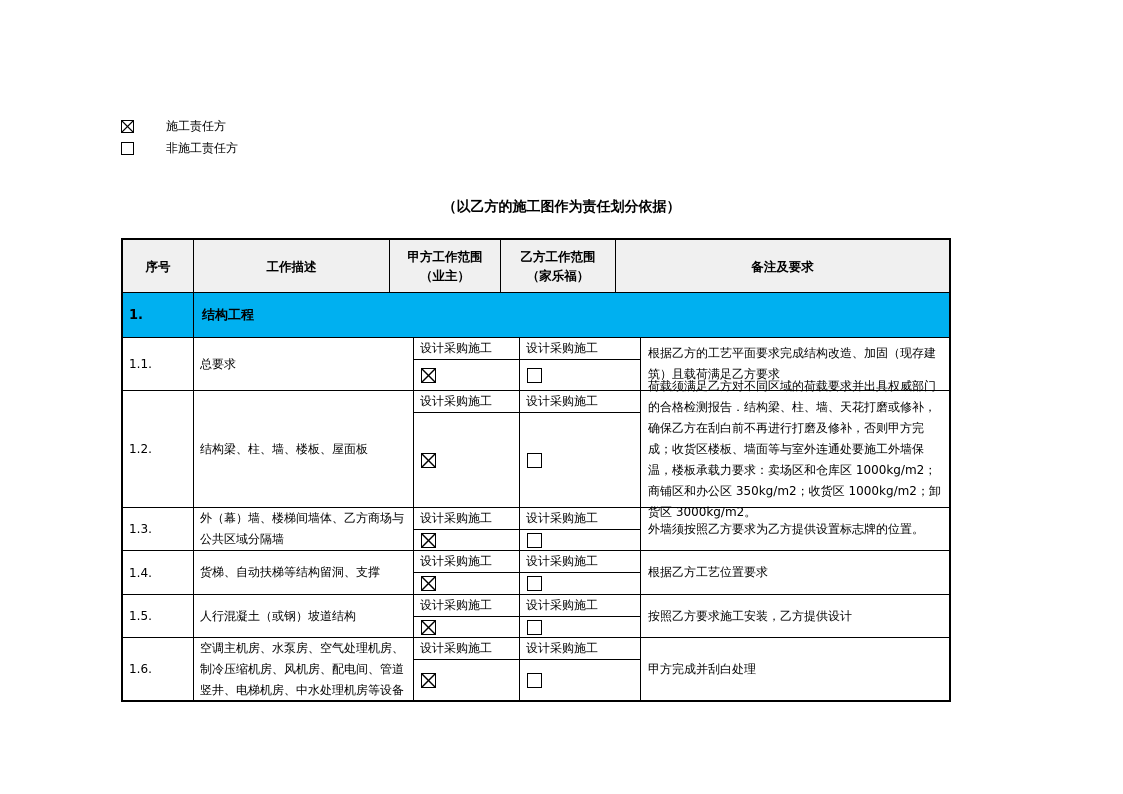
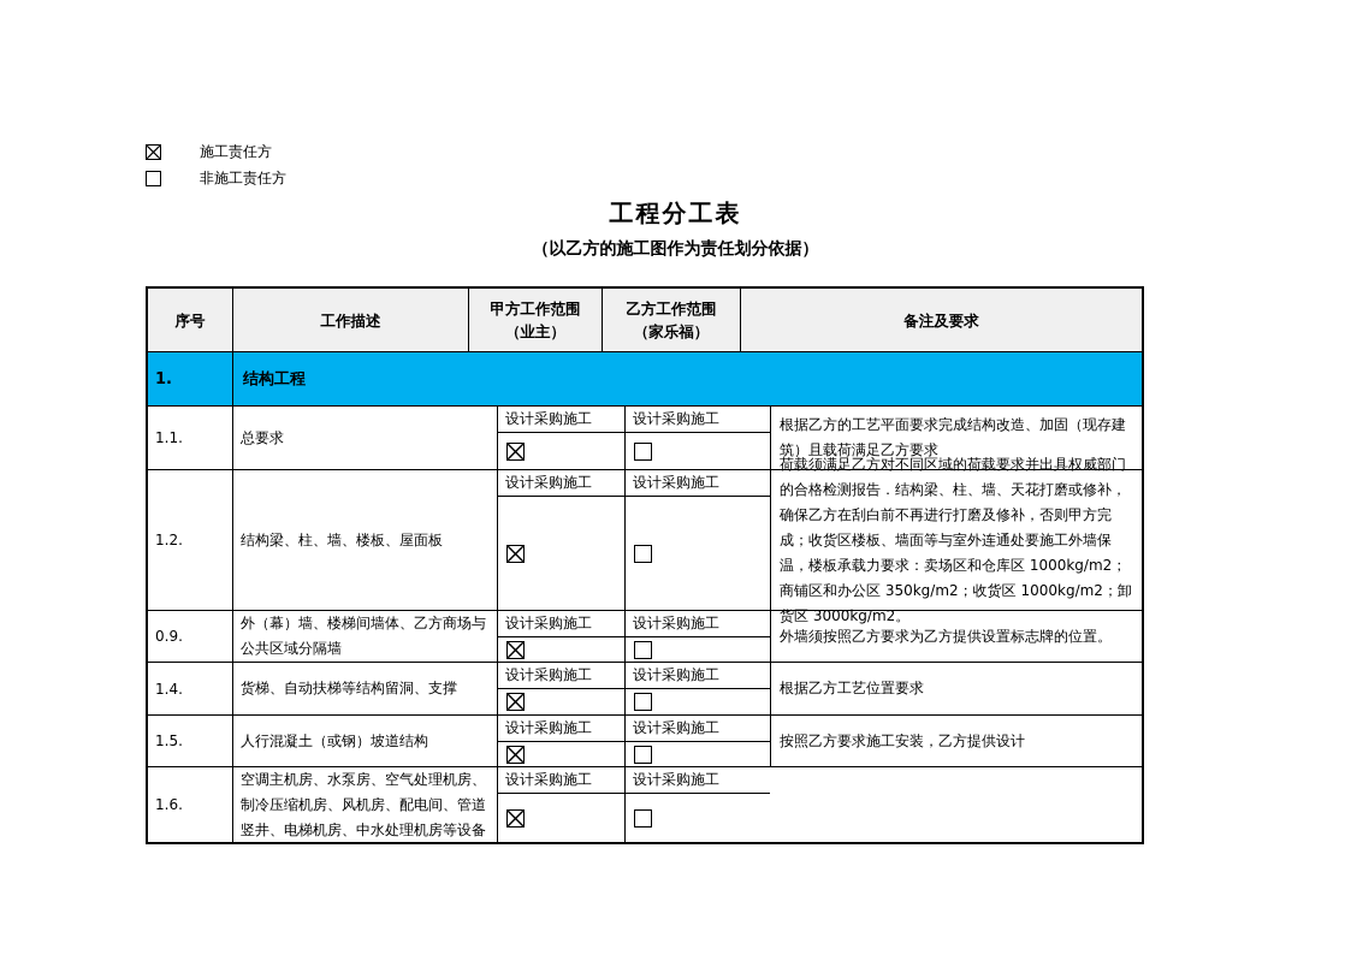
  施工责任方
  非施工责任方
+ 工程分工表
  （以乙方的施工图作为责任划分依据）
  序号
  工作描述
  甲方工作范围
  （业主）
  乙方工作范围
  （家乐福）
  备注及要求
  1.
  结构工程
  1.1.
  总要求
  设计采购施工
  设计采购施工
  根据乙方的工艺平面要求完成结构改造、加固（现存建筑）且载荷满足乙方要求
  1.2.
  结构梁、柱、墙、楼板、屋面板
  设计采购施工
  设计采购施工
  荷载须满足乙方对不同区域的荷载要求并出具权威部门的合格检测报告．结构梁、柱、墙、天花打磨或修补，确保乙方在刮白前不再进行打磨及修补，否则甲方完成；收货区楼板、墙面等与室外连通处要施工外墙保温，楼板承载力要求：卖场区和仓库区 1000kg/m2；商铺区和办公区 350kg/m2；收货区 1000kg/m2；卸
- 1.3.
+ 0.9.
  外（幕）墙、楼梯间墙体、乙方商场与公共区域分隔墙
  设计采购施工
  设计采购施工
  外墙须按照乙方要求为乙方提供设置标志牌的位置。
  1.4.
  货梯、自动扶梯等结构留洞、支撑
  设计采购施工
  设计采购施工
  根据乙方工艺位置要求
  1.5.
  人行混凝土（或钢）坡道结构
  设计采购施工
  设计采购施工
  按照乙方要求施工安装，乙方提供设计
  1.6.
  空调主机房、水泵房、空气处理机房、制冷压缩机房、风机房、配电间、管道竖井、电梯机房、中水处理机房等设备
  设计采购施工
  设计采购施工
- 甲方完成并刮白处理
